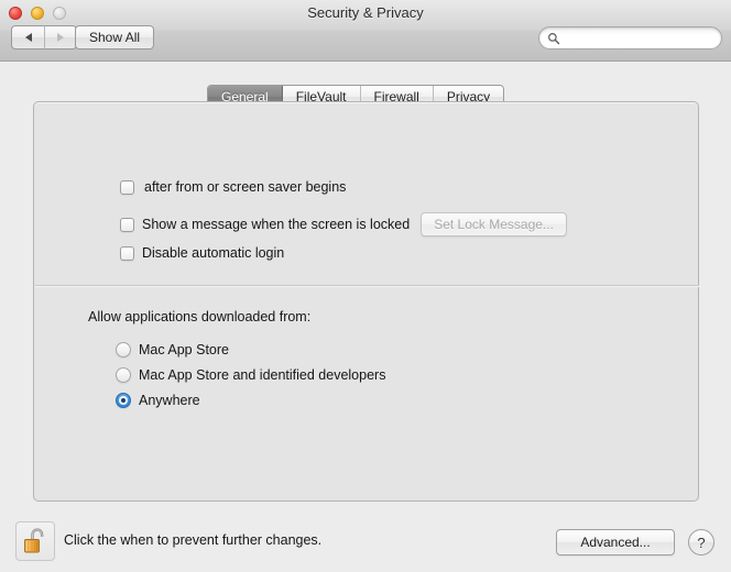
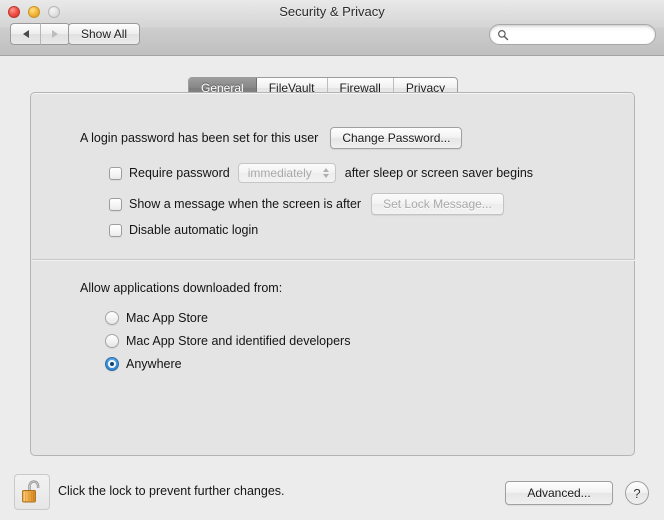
  Security & Privacy
  Show All
  General
  FileVault
  Firewall
  Privacy
+ A login password has been set for this user
+ Change Password...
+ Require password
+ immediately
- after from or screen saver begins
+ after sleep or screen saver begins
- Show a message when the screen is locked
+ Show a message when the screen is after
  Set Lock Message...
  Disable automatic login
  Allow applications downloaded from:
  Mac App Store
  Mac App Store and identified developers
  Anywhere
- Click the when to prevent further changes.
+ Click the lock to prevent further changes.
  Advanced...
  ?
